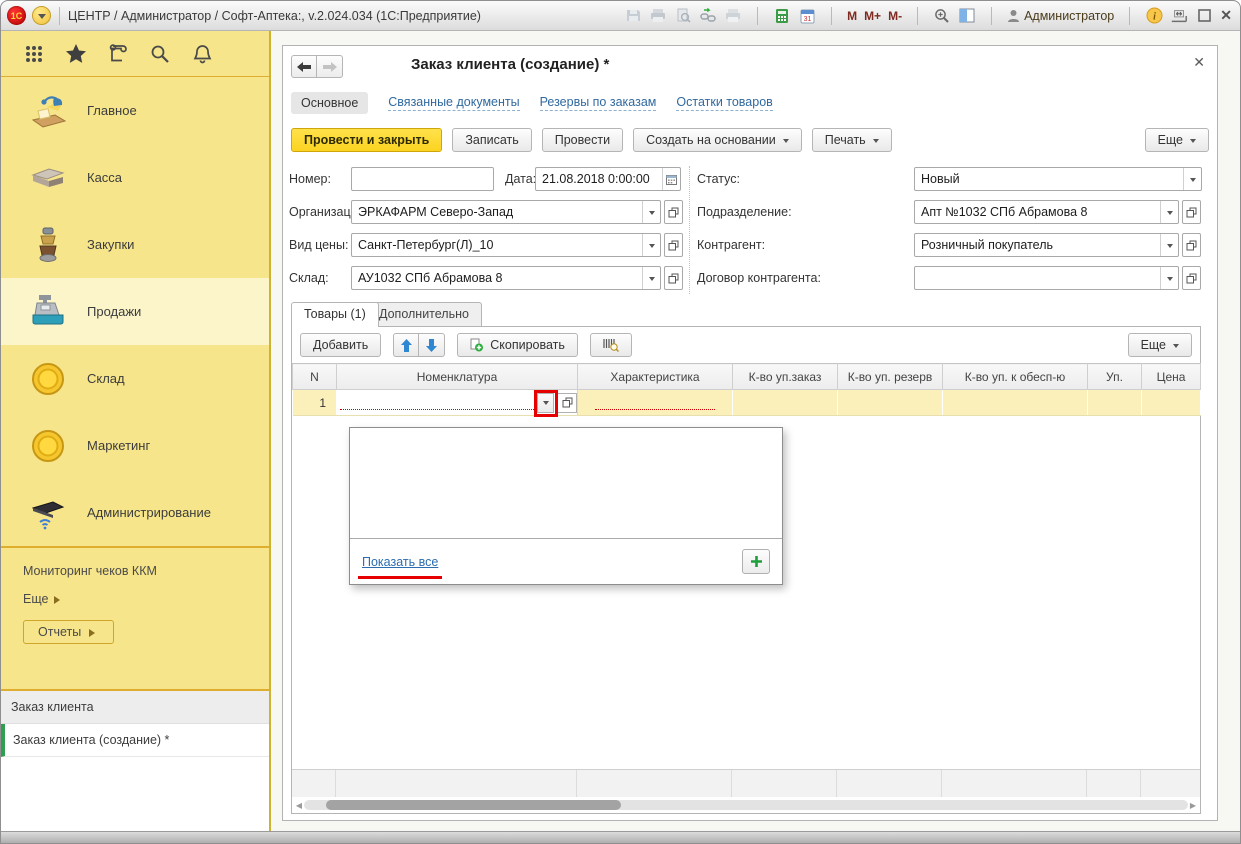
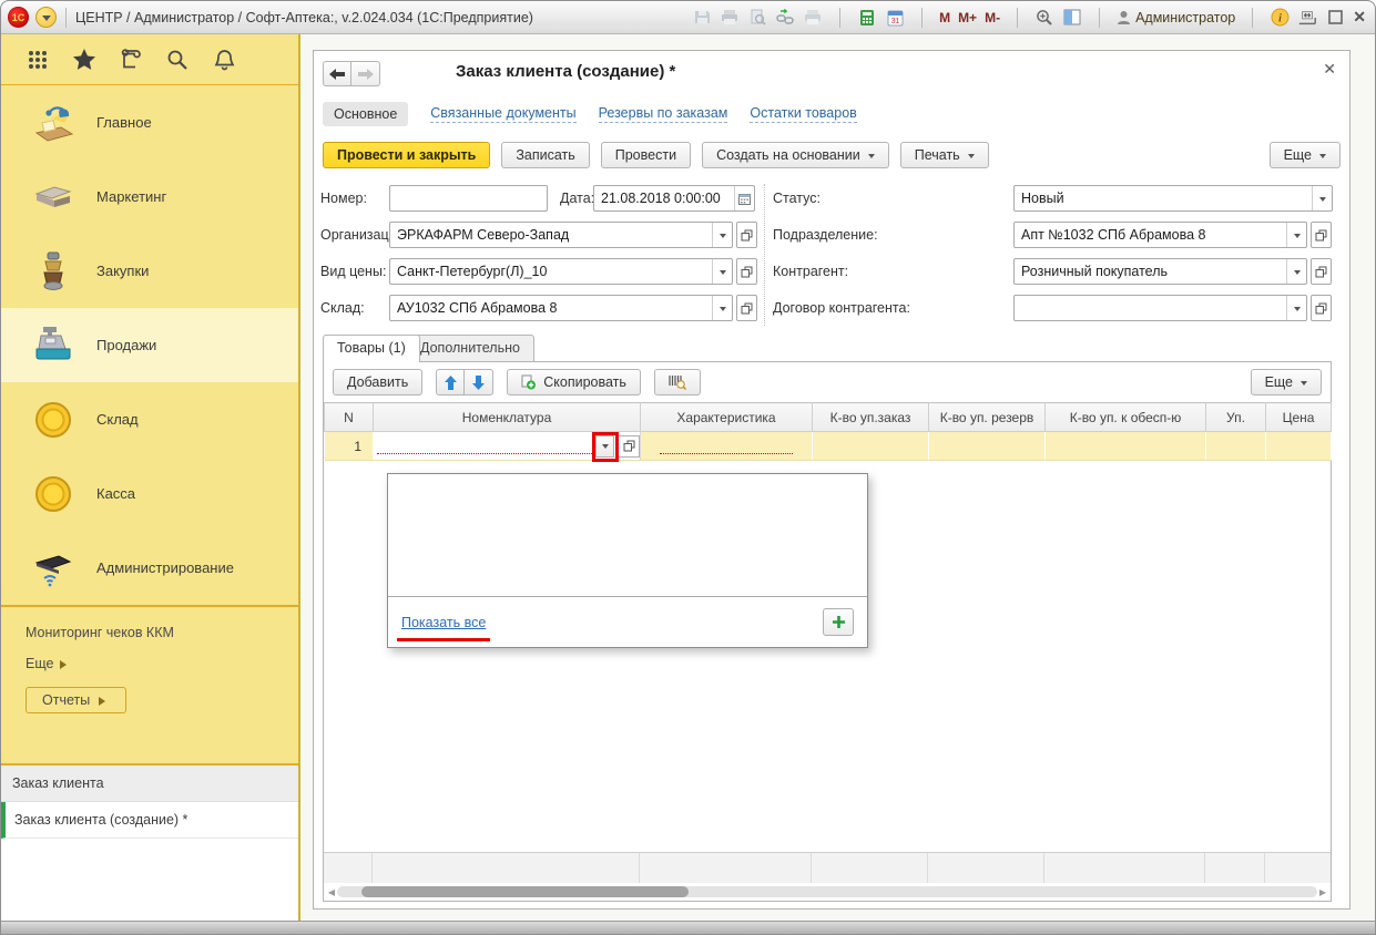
  1С
  ЦЕНТР / Администратор / Софт-Аптека:, v.2.024.034 (1С:Предприятие)
  M
  M+
  M-
  Администратор
  i
  ✕
  Главное
- Касса
+ Маркетинг
  Закупки
  Продажи
  Склад
- Маркетинг
+ Касса
  Администрирование
  Мониторинг чеков ККМ
  Еще
  Отчеты
  Заказ клиента
  Заказ клиента (создание) *
  Заказ клиента (создание) *
  ✕
  Основное
  Связанные документы
  Резервы по заказам
  Остатки товаров
  Провести и закрыть
  Записать
  Провести
  Создать на основании
  Печать
  Еще
  Номер:
  Дата
  21.08.2018 0:00:00
  Организац
  ЭРКАФАРМ Северо-Запад
  Вид цены:
  Санкт-Петербург(Л)_10
  Склад:
  АУ1032 СПб Абрамова 8
  Статус:
  Новый
  Подразделение:
  Апт №1032 СПб Абрамова 8
  Контрагент:
  Розничный покупатель
  Договор контрагента:
  Товары (1)
  Дополнительно
  Добавить
  Скопировать
  Еще
  N	Номенклатура	Характеристика	К-во уп.заказ	К-во уп. резерв	К-во уп. к обесп-ю	Уп.	Цена
  1
  Показать все
  ◀
  ▶
